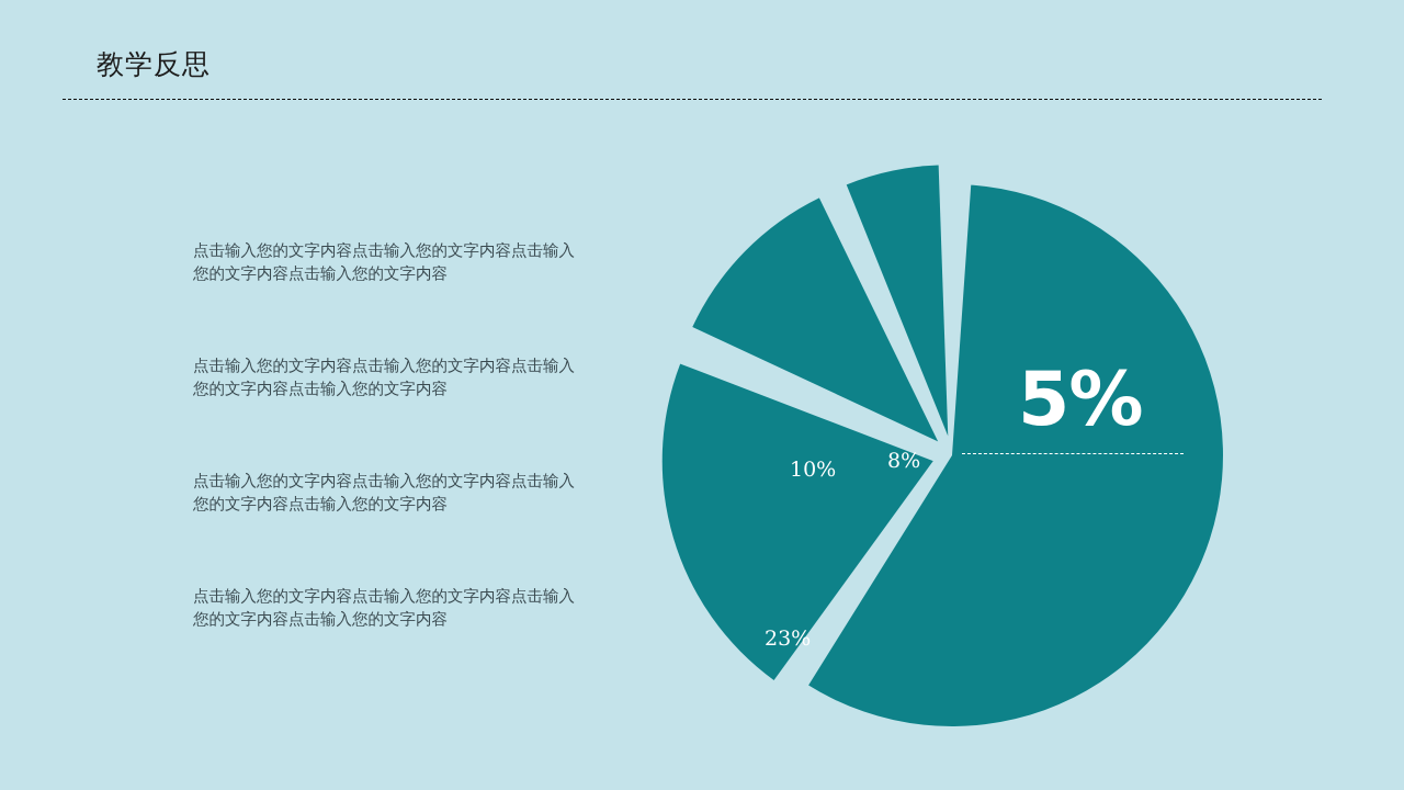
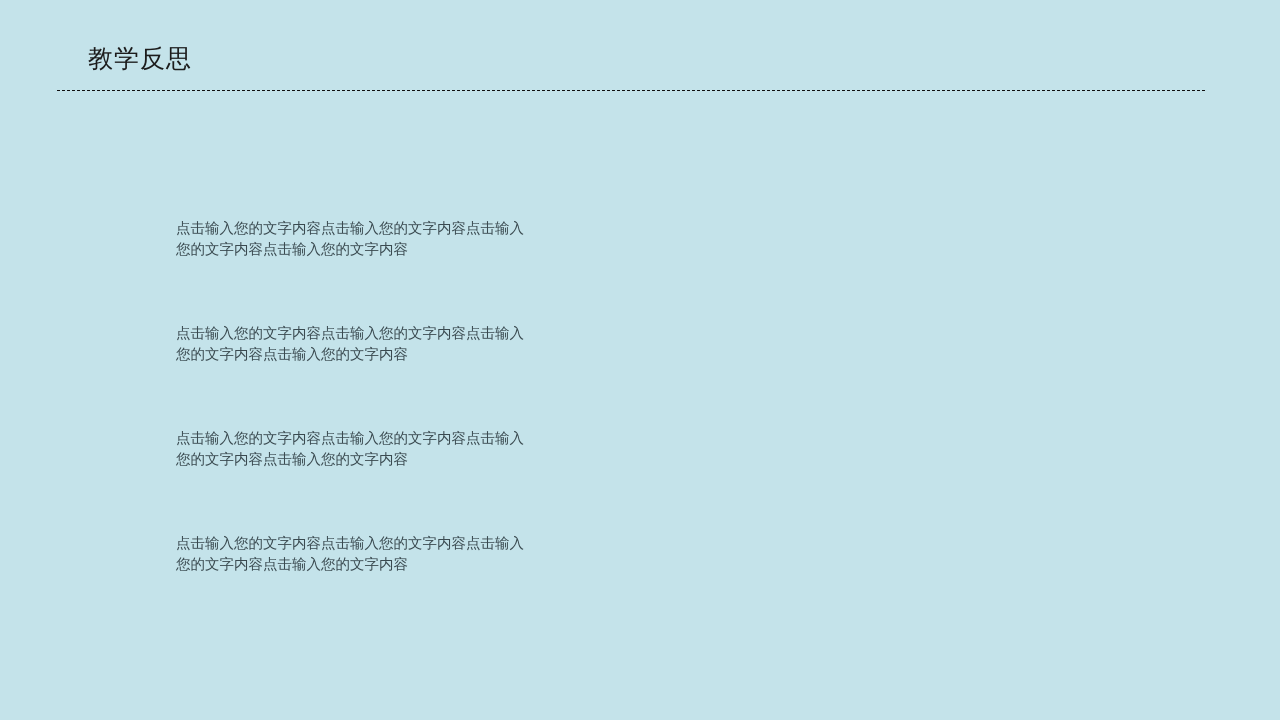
  教学反思
  点击输入您的文字内容点击输入您的文字内容点击输入您的文字内容点击输入您的文字内容
  点击输入您的文字内容点击输入您的文字内容点击输入您的文字内容点击输入您的文字内容
  点击输入您的文字内容点击输入您的文字内容点击输入您的文字内容点击输入您的文字内容
  点击输入您的文字内容点击输入您的文字内容点击输入您的文字内容点击输入您的文字内容
- 10%
- 8%
- 23%
- 5%
